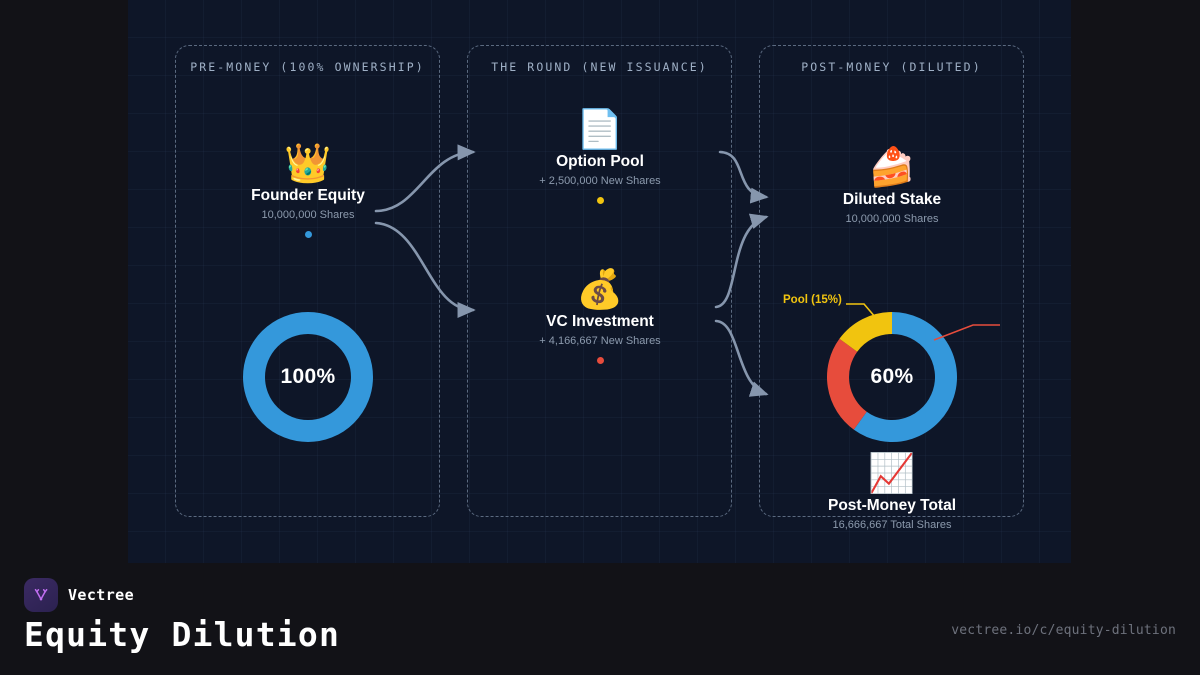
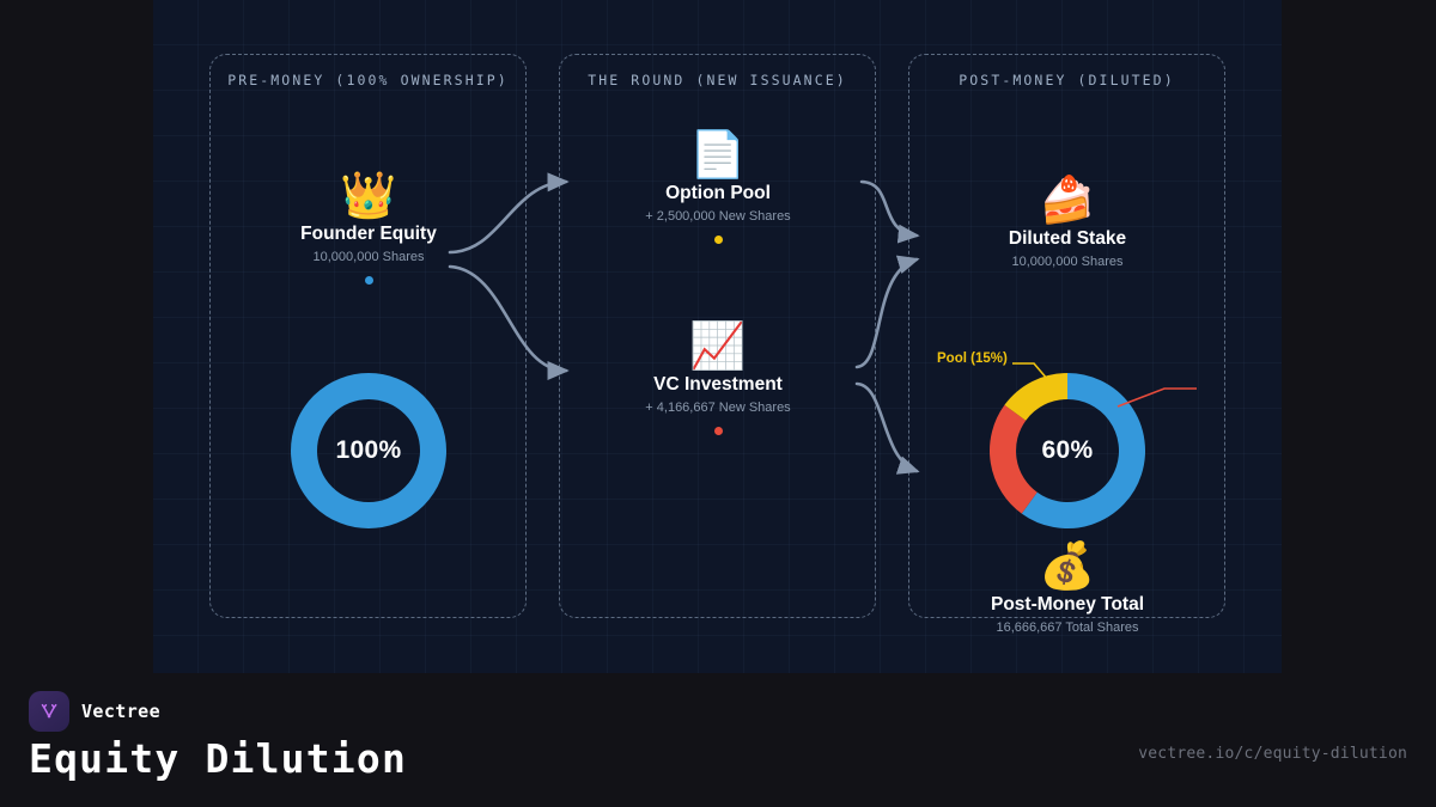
  PRE-MONEY (100% OWNERSHIP)
  THE ROUND (NEW ISSUANCE)
  POST-MONEY (DILUTED)
  👑
  Founder Equity
  10,000,000 Shares
  📄
  Option Pool
  + 2,500,000 New Shares
- 💰
+ 📈
  VC Investment
  + 4,166,667 New Shares
  🍰
  Diluted Stake
  10,000,000 Shares
- 📈
+ 💰
  Post-Money Total
  16,666,667 Total Shares
  100%
  60%
  Pool (15%)
  Vectree
  Equity Dilution
  vectree.io/c/equity-dilution
